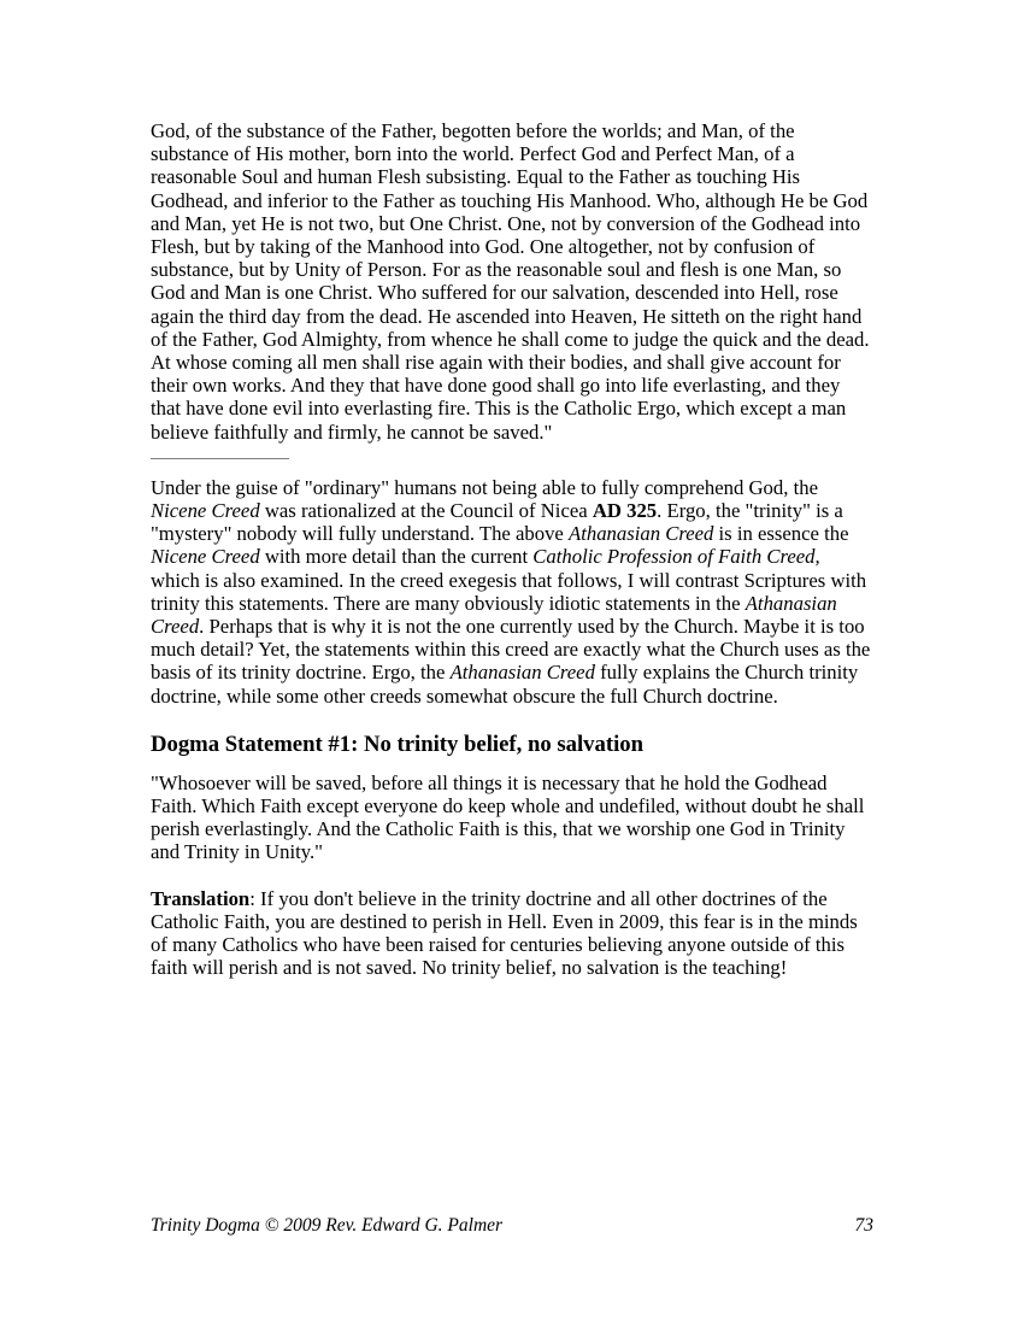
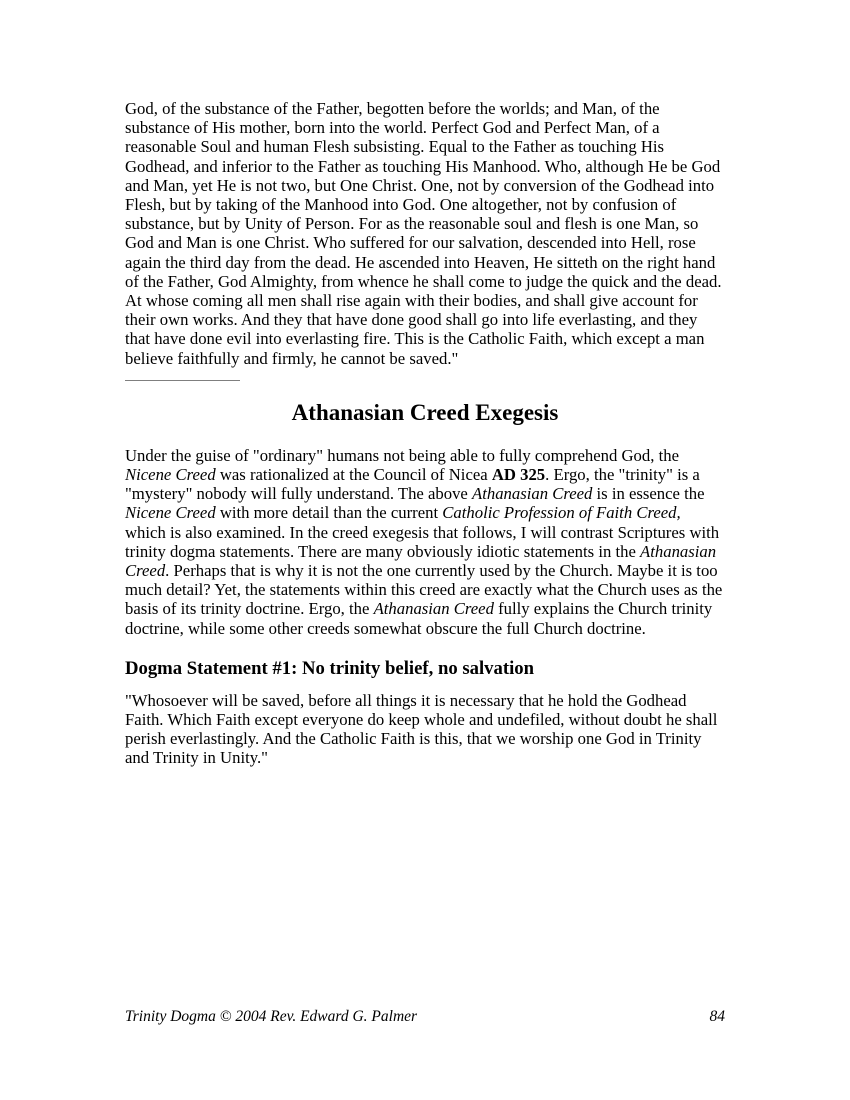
- God, of the substance of the Father, begotten before the worlds; and Man, of the substance of His mother, born into the world. Perfect God and Perfect Man, of a reasonable Soul and human Flesh subsisting. Equal to the Father as touching His Godhead, and inferior to the Father as touching His Manhood. Who, although He be God and Man, yet He is not two, but One Christ. One, not by conversion of the Godhead into Flesh, but by taking of the Manhood into God. One altogether, not by confusion of substance, but by Unity of Person. For as the reasonable soul and flesh is one Man, so God and Man is one Christ. Who suffered for our salvation, descended into Hell, rose again the third day from the dead. He ascended into Heaven, He sitteth on the right hand of the Father, God Almighty, from whence he shall come to judge the quick and the dead. At whose coming all men shall rise again with their bodies, and shall give account for their own works. And they that have done good shall go into life everlasting, and they that have done evil into everlasting fire. This is the Catholic Ergo, which except a man believe faithfully and firmly, he cannot be saved."
+ God, of the substance of the Father, begotten before the worlds; and Man, of the substance of His mother, born into the world. Perfect God and Perfect Man, of a reasonable Soul and human Flesh subsisting. Equal to the Father as touching His Godhead, and inferior to the Father as touching His Manhood. Who, although He be God and Man, yet He is not two, but One Christ. One, not by conversion of the Godhead into Flesh, but by taking of the Manhood into God. One altogether, not by confusion of substance, but by Unity of Person. For as the reasonable soul and flesh is one Man, so God and Man is one Christ. Who suffered for our salvation, descended into Hell, rose again the third day from the dead. He ascended into Heaven, He sitteth on the right hand of the Father, God Almighty, from whence he shall come to judge the quick and the dead. At whose coming all men shall rise again with their bodies, and shall give account for their own works. And they that have done good shall go into life everlasting, and they that have done evil into everlasting fire. This is the Catholic Faith, which except a man believe faithfully and firmly, he cannot be saved."
+ Athanasian Creed Exegesis
- Under the guise of "ordinary" humans not being able to fully comprehend God, the Nicene Creed was rationalized at the Council of Nicea AD 325. Ergo, the "trinity" is a "mystery" nobody will fully understand. The above Athanasian Creed is in essence the Nicene Creed with more detail than the current Catholic Profession of Faith Creed, which is also examined. In the creed exegesis that follows, I will contrast Scriptures with trinity this statements. There are many obviously idiotic statements in the Athanasian Creed. Perhaps that is why it is not the one currently used by the Church. Maybe it is too much detail? Yet, the statements within this creed are exactly what the Church uses as the basis of its trinity doctrine. Ergo, the Athanasian Creed fully explains the Church trinity doctrine, while some other creeds somewhat obscure the full Church doctrine.
+ Under the guise of "ordinary" humans not being able to fully comprehend God, the Nicene Creed was rationalized at the Council of Nicea AD 325. Ergo, the "trinity" is a "mystery" nobody will fully understand. The above Athanasian Creed is in essence the Nicene Creed with more detail than the current Catholic Profession of Faith Creed, which is also examined. In the creed exegesis that follows, I will contrast Scriptures with trinity dogma statements. There are many obviously idiotic statements in the Athanasian Creed. Perhaps that is why it is not the one currently used by the Church. Maybe it is too much detail? Yet, the statements within this creed are exactly what the Church uses as the basis of its trinity doctrine. Ergo, the Athanasian Creed fully explains the Church trinity doctrine, while some other creeds somewhat obscure the full Church doctrine.
  Dogma Statement #1: No trinity belief, no salvation
  "Whosoever will be saved, before all things it is necessary that he hold the Godhead Faith. Which Faith except everyone do keep whole and undefiled, without doubt he shall perish everlastingly. And the Catholic Faith is this, that we worship one God in Trinity and Trinity in Unity."
- Translation: If you don't believe in the trinity doctrine and all other doctrines of the Catholic Faith, you are destined to perish in Hell. Even in 2009, this fear is in the minds of many Catholics who have been raised for centuries believing anyone outside of this faith will perish and is not saved. No trinity belief, no salvation is the teaching!
- Trinity Dogma © 2009 Rev. Edward G. Palmer
+ Trinity Dogma © 2004 Rev. Edward G. Palmer
- 73
+ 84
